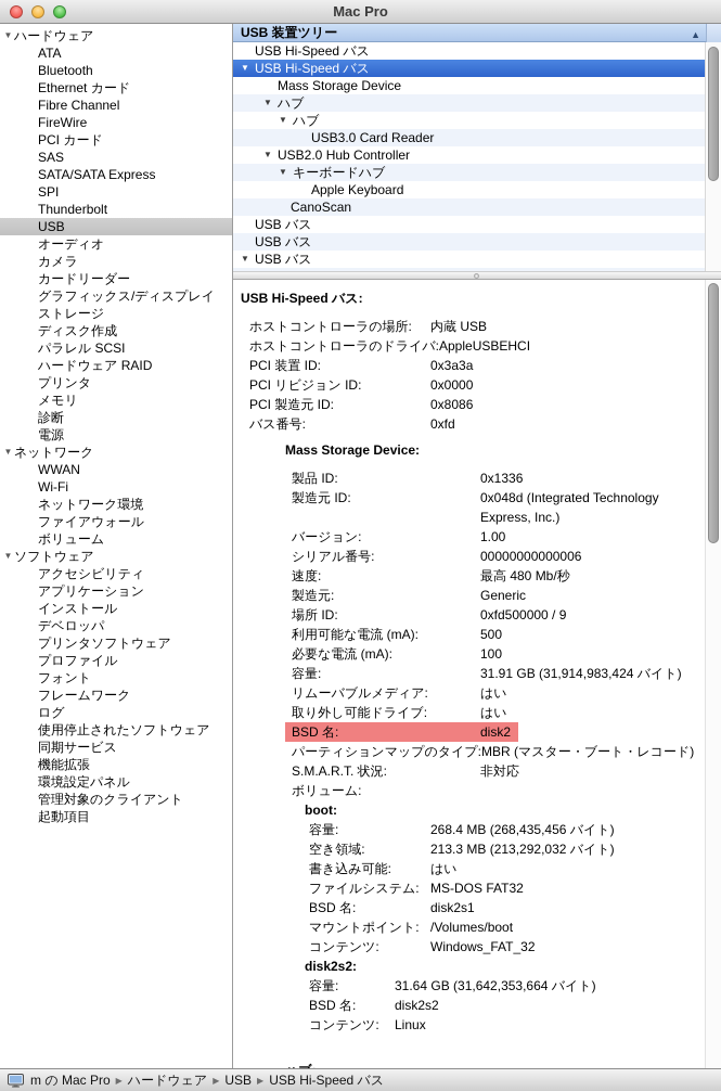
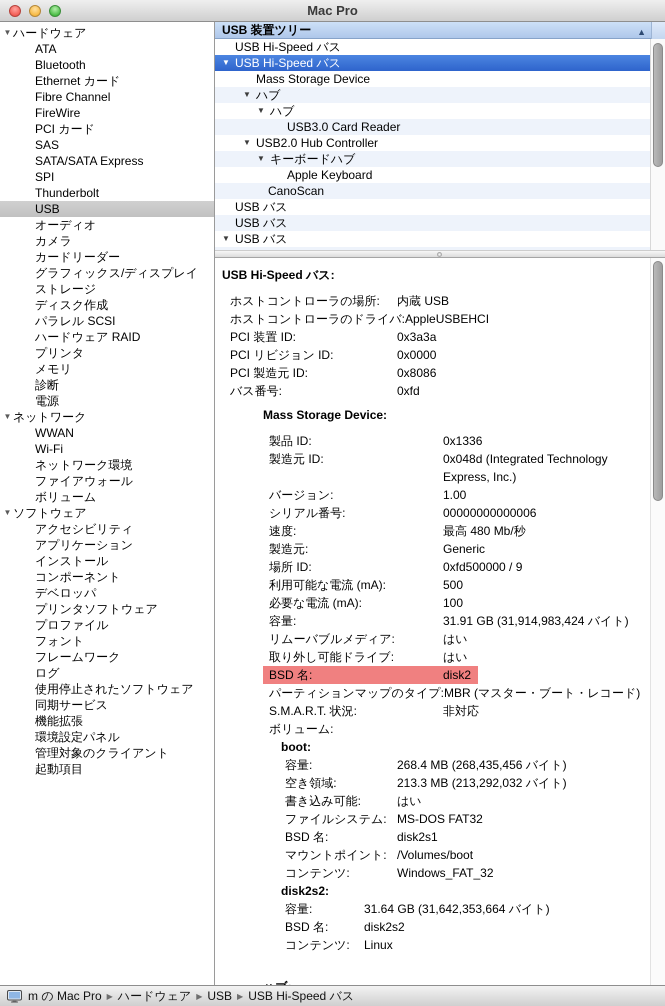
  Mac Pro
  ▼
  ハードウェア
  ATA
  Bluetooth
  Ethernet カード
  Fibre Channel
  FireWire
  PCI カード
  SAS
  SATA/SATA Express
  SPI
  Thunderbolt
  USB
  オーディオ
  カメラ
  カードリーダー
  グラフィックス/ディスプレイ
  ストレージ
  ディスク作成
  パラレル SCSI
  ハードウェア RAID
  プリンタ
  メモリ
  診断
  電源
  ▼
  ネットワーク
  WWAN
  Wi-Fi
  ネットワーク環境
  ファイアウォール
  ボリューム
  ▼
  ソフトウェア
  アクセシビリティ
  アプリケーション
  インストール
+ コンポーネント
  デベロッパ
  プリンタソフトウェア
  プロファイル
  フォント
  フレームワーク
  ログ
  使用停止されたソフトウェア
  同期サービス
  機能拡張
  環境設定パネル
  管理対象のクライアント
  起動項目
  USB 装置ツリー
  ▲
  USB Hi-Speed バス
  ▼
  USB Hi-Speed バス
  Mass Storage Device
  ▼
  ハブ
  ▼
  ハブ
  USB3.0 Card Reader
  ▼
  USB2.0 Hub Controller
  ▼
  キーボードハブ
  Apple Keyboard
  CanoScan
  USB バス
  USB バス
  ▼
  USB バス
  USB Hi-Speed バス:
  ホストコントローラの場所:
  内蔵 USB
  ホストコントローラのドライバ:
  AppleUSBEHCI
  PCI 装置 ID:
  0x3a3a
  PCI リビジョン ID:
  0x0000
  PCI 製造元 ID:
  0x8086
  バス番号:
  0xfd
  Mass Storage Device:
  製品 ID:
  0x1336
  製造元 ID:
  0x048d (Integrated Technology Express, Inc.)
  バージョン:
  1.00
  シリアル番号:
  00000000000006
  速度:
  最高 480 Mb/秒
  製造元:
  Generic
  場所 ID:
  0xfd500000 / 9
  利用可能な電流 (mA):
  500
  必要な電流 (mA):
  100
  容量:
  31.91 GB (31,914,983,424 バイト)
  リムーバブルメディア:
  はい
  取り外し可能ドライブ:
  はい
  BSD 名:
  disk2
  パーティションマップのタイプ:
  MBR (マスター・ブート・レコード)
  S.M.A.R.T. 状況:
  非対応
  ボリューム:
  boot:
  容量:
  268.4 MB (268,435,456 バイト)
  空き領域:
  213.3 MB (213,292,032 バイト)
  書き込み可能:
  はい
  ファイルシステム:
  MS-DOS FAT32
  BSD 名:
  disk2s1
  マウントポイント:
  /Volumes/boot
  コンテンツ:
  Windows_FAT_32
  disk2s2:
  容量:
  31.64 GB (31,642,353,664 バイト)
  BSD 名:
  disk2s2
  コンテンツ:
  Linux
  m の Mac Pro ▶ ハードウェア ▶ USB ▶ USB Hi-Speed バス
